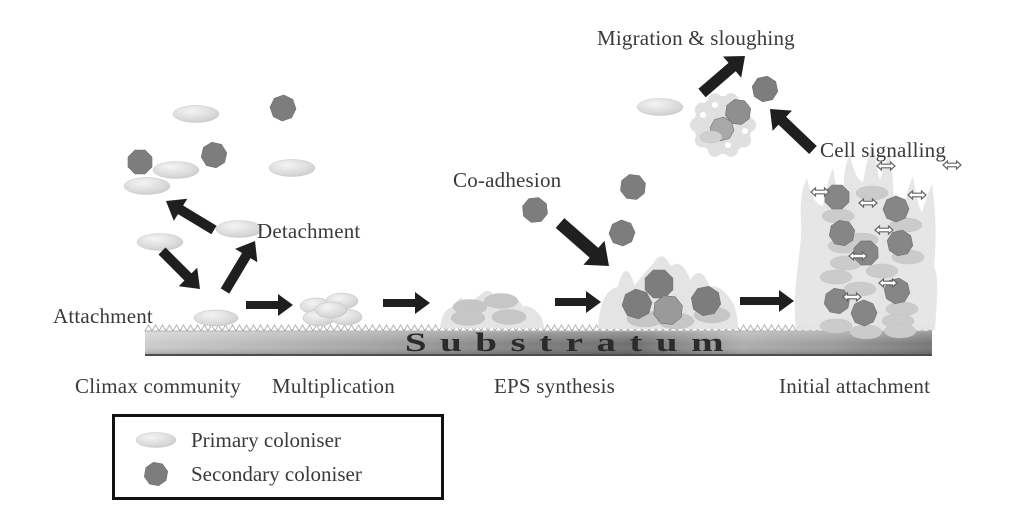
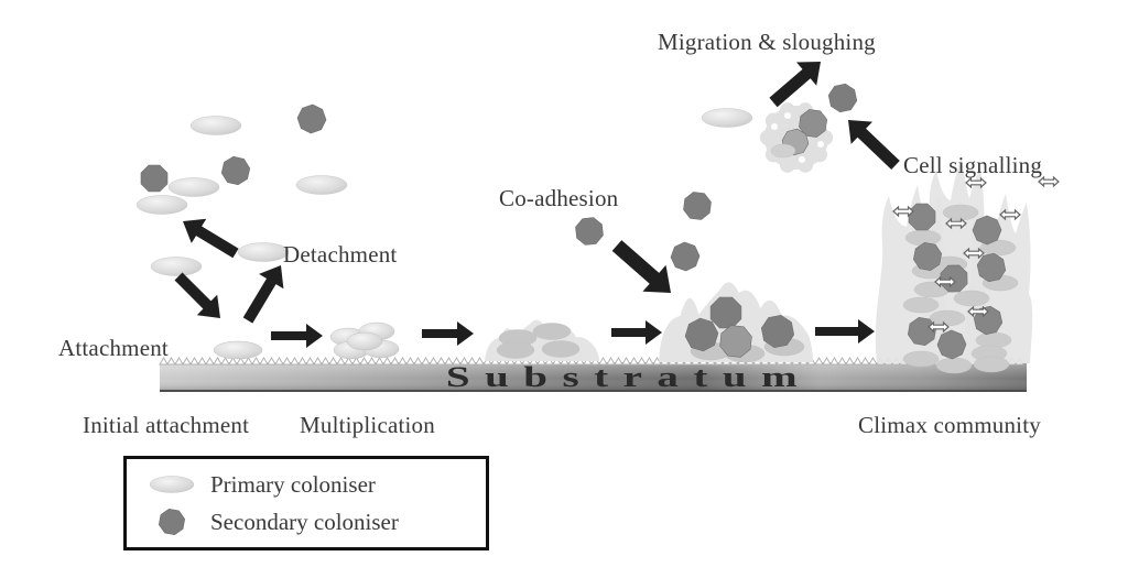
  Migration & sloughing
  Co-adhesion
  Cell signalling
  Detachment
  Attachment
- Climax community
+ Initial attachment
  Multiplication
- EPS synthesis
- Initial attachment
+ Climax community
  Substratum
  Primary coloniser
  Secondary coloniser
